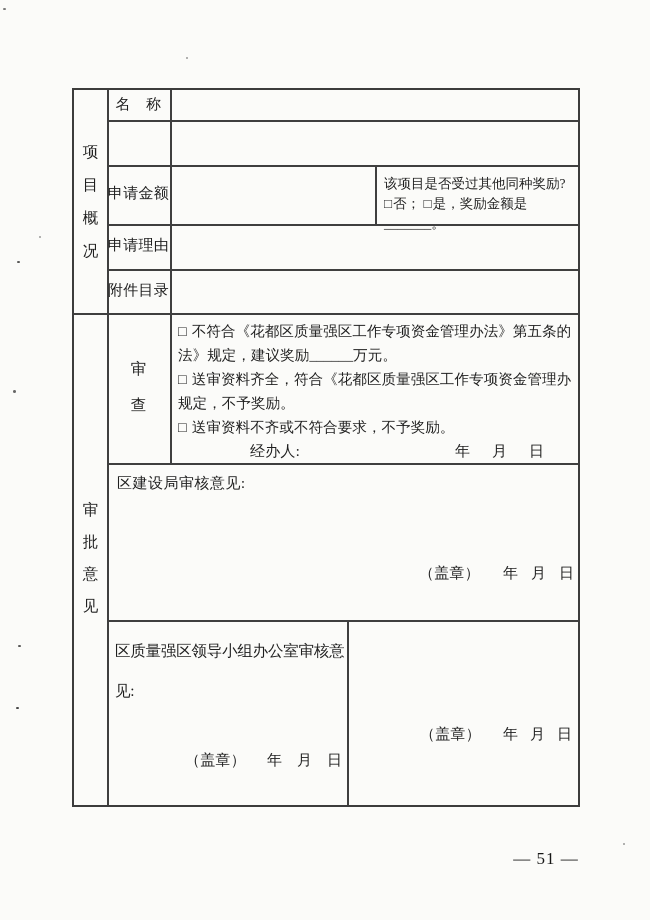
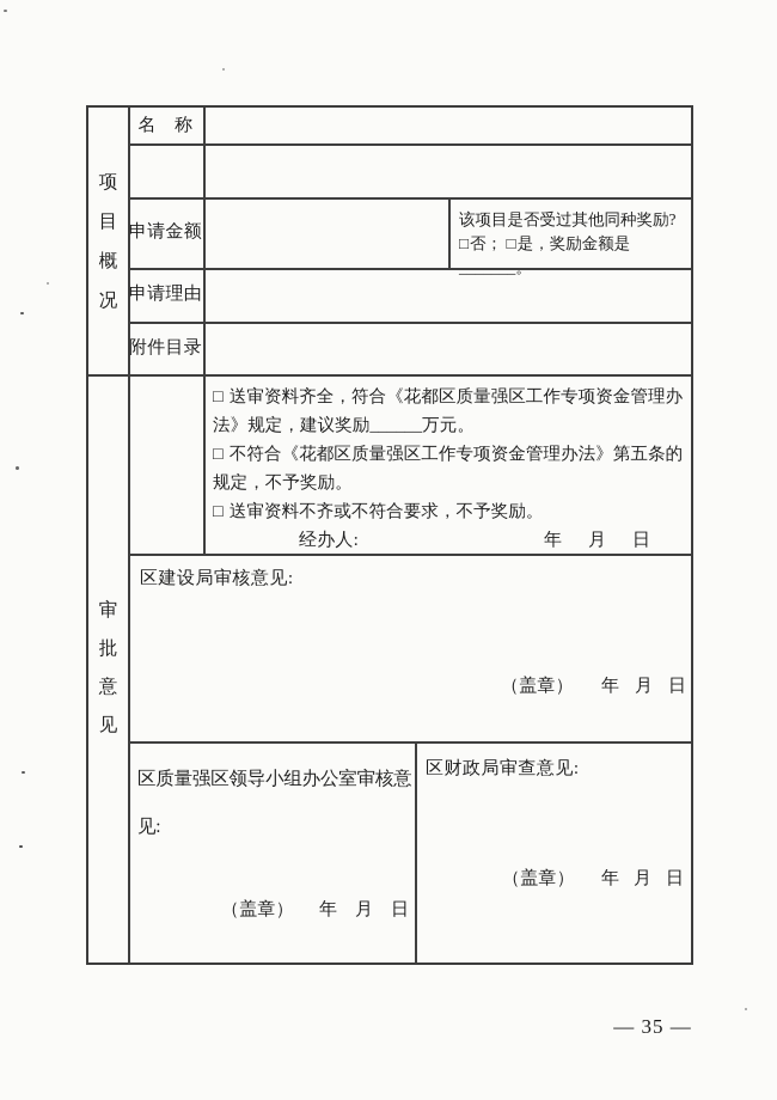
  项目概况
  审批意见
  名 称
  申请金额
  申请理由
  附件目录
- 审查
  该项目是否受过其他同种奖励?
  □否； □是，奖励金额是_______。
- □ 不符合《花都区质量强区工作专项资金管理办法》第五条的
+ □ 送审资料齐全，符合《花都区质量强区工作专项资金管理办
  法》规定，建议奖励______万元。
- □ 送审资料齐全，符合《花都区质量强区工作专项资金管理办
+ □ 不符合《花都区质量强区工作专项资金管理办法》第五条的
  规定，不予奖励。
  □ 送审资料不齐或不符合要求，不予奖励。
  经办人:
  年 月 日
  区建设局审核意见:
  （盖章）
  年 月 日
  区质量强区领导小组办公室审核意见:
  （盖章）
  年 月 日
+ 区财政局审查意见:
  （盖章）
  年 月 日
- — 51 —
+ — 35 —
